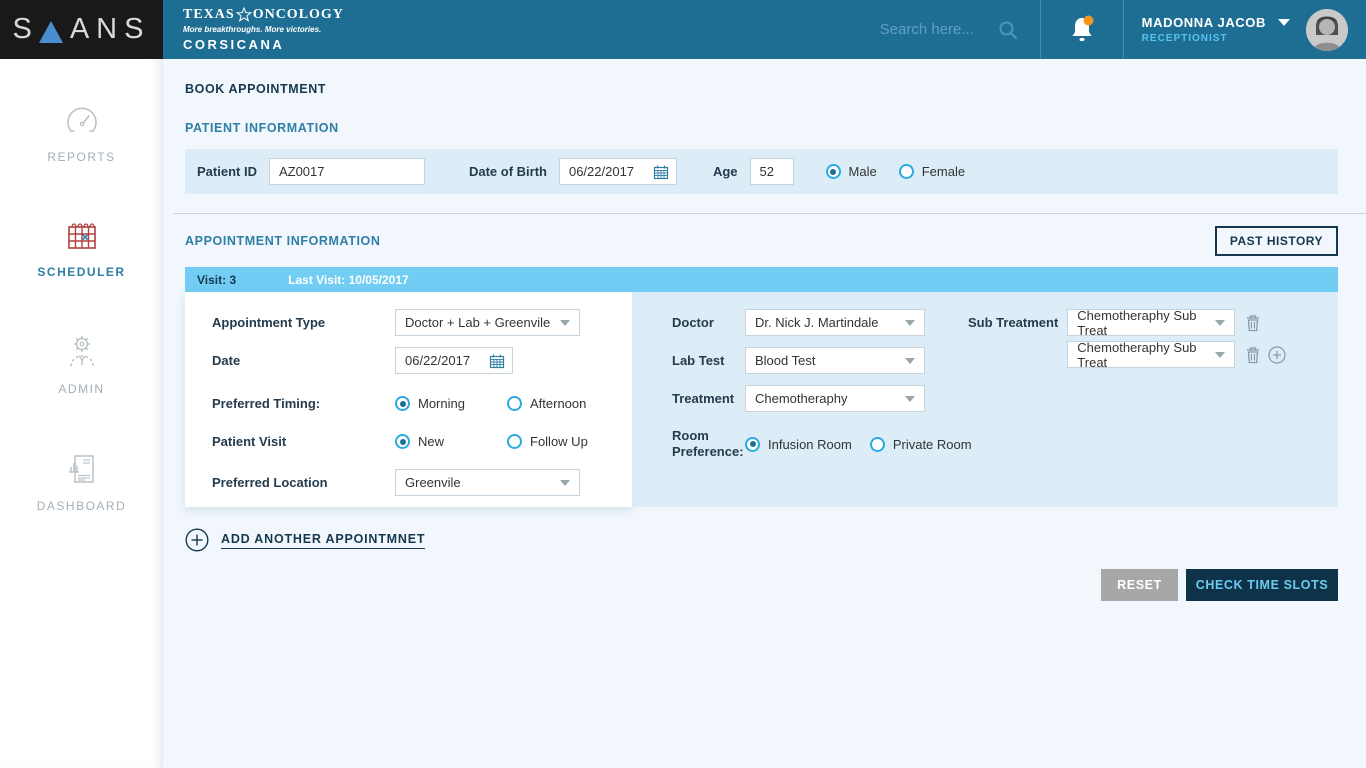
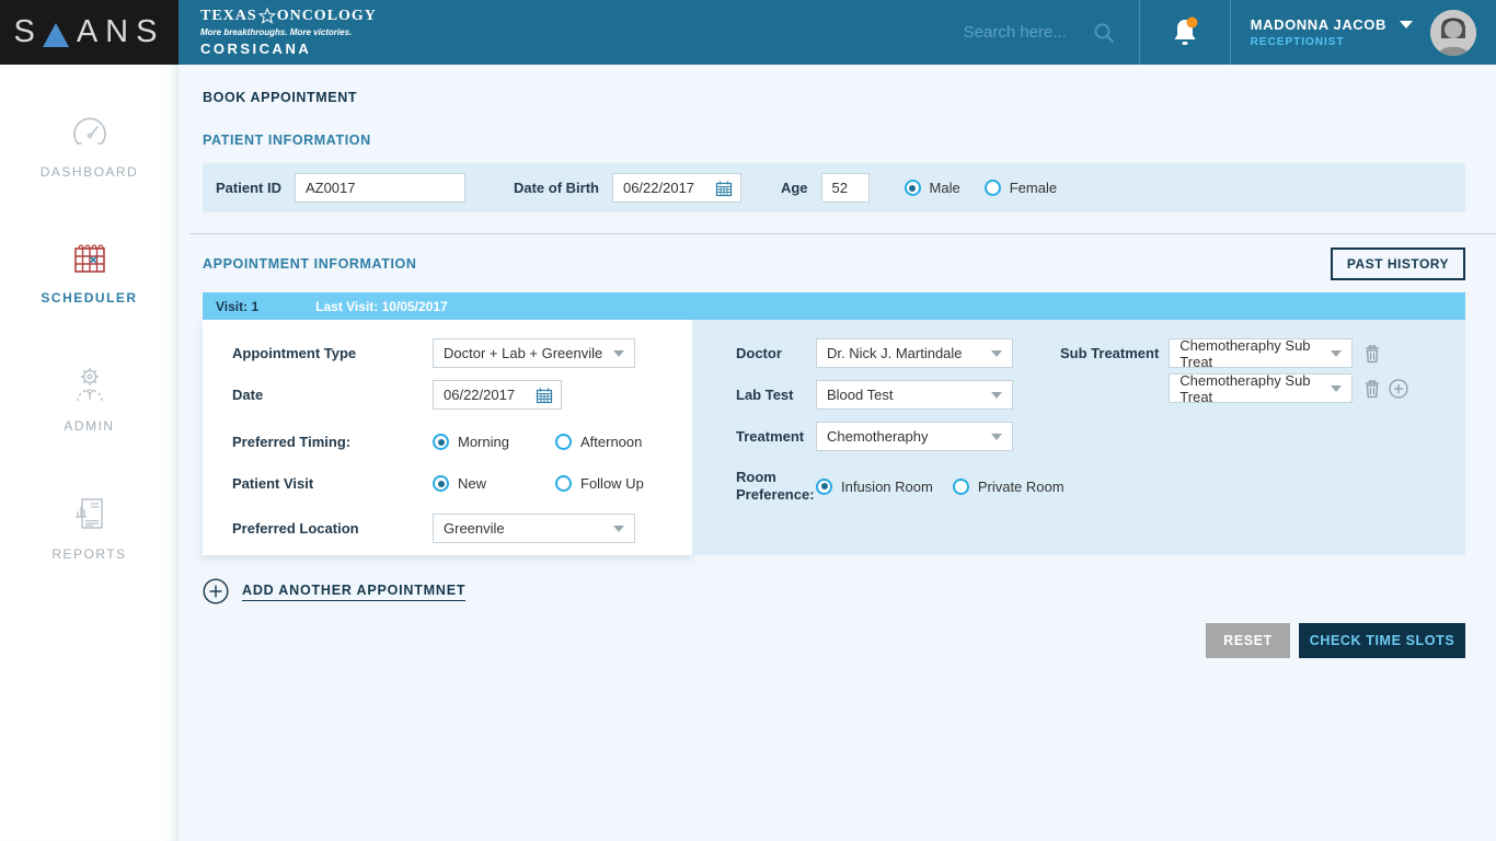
  S
  ANS
  TEXAS
  ONCOLOGY
  More breakthroughs. More victories.
  CORSICANA
  Search here...
  MADONNA JACOB
  RECEPTIONIST
- REPORTS
+ DASHBOARD
  SCHEDULER
  ADMIN
- DASHBOARD
+ REPORTS
  BOOK APPOINTMENT
  PATIENT INFORMATION
  Patient ID
  AZ0017
  Date of Birth
  06/22/2017
  Age
  52
  Male
  Female
  APPOINTMENT INFORMATION
  PAST HISTORY
- Visit: 3
+ Visit: 1
  Last Visit: 10/05/2017
  Appointment Type
  Doctor + Lab + Greenvile
  Date
  06/22/2017
  Preferred Timing:
  Morning
  Afternoon
  Patient Visit
  New
  Follow Up
  Preferred Location
  Greenvile
  Doctor
  Dr. Nick J. Martindale
  Lab Test
  Blood Test
  Treatment
  Chemotheraphy
  Room
  Preference:
  Infusion Room
  Private Room
  Sub Treatment
  Chemotheraphy Sub Treat
  Chemotheraphy Sub Treat
  ADD ANOTHER APPOINTMNET
  RESET
  CHECK TIME SLOTS
